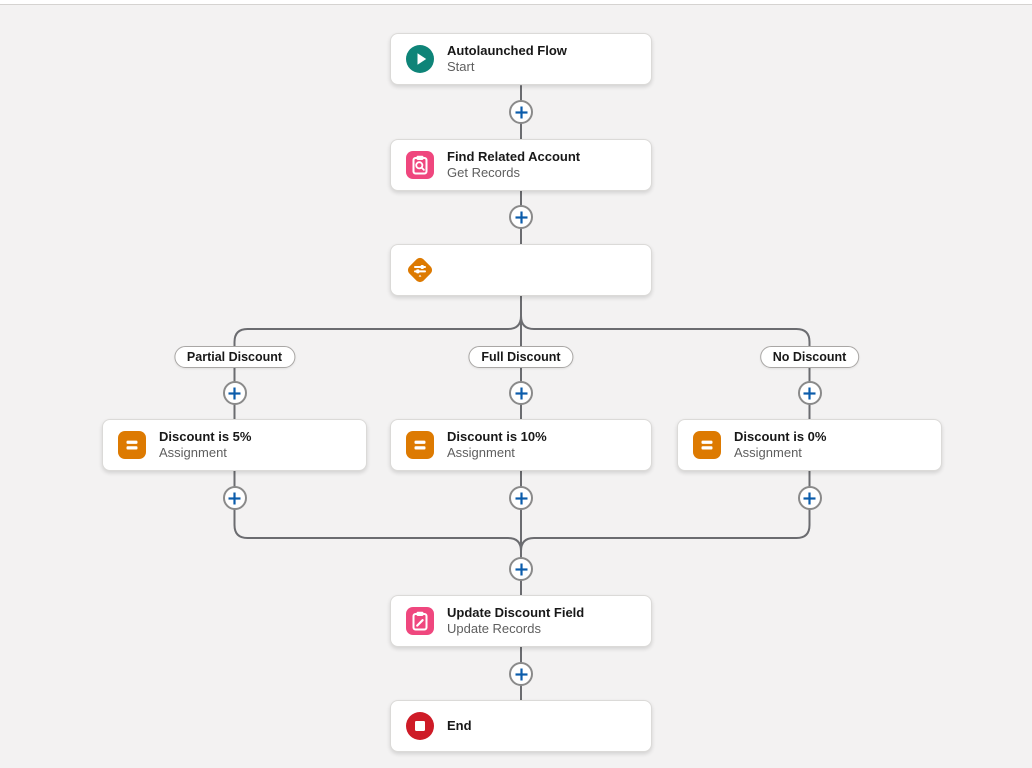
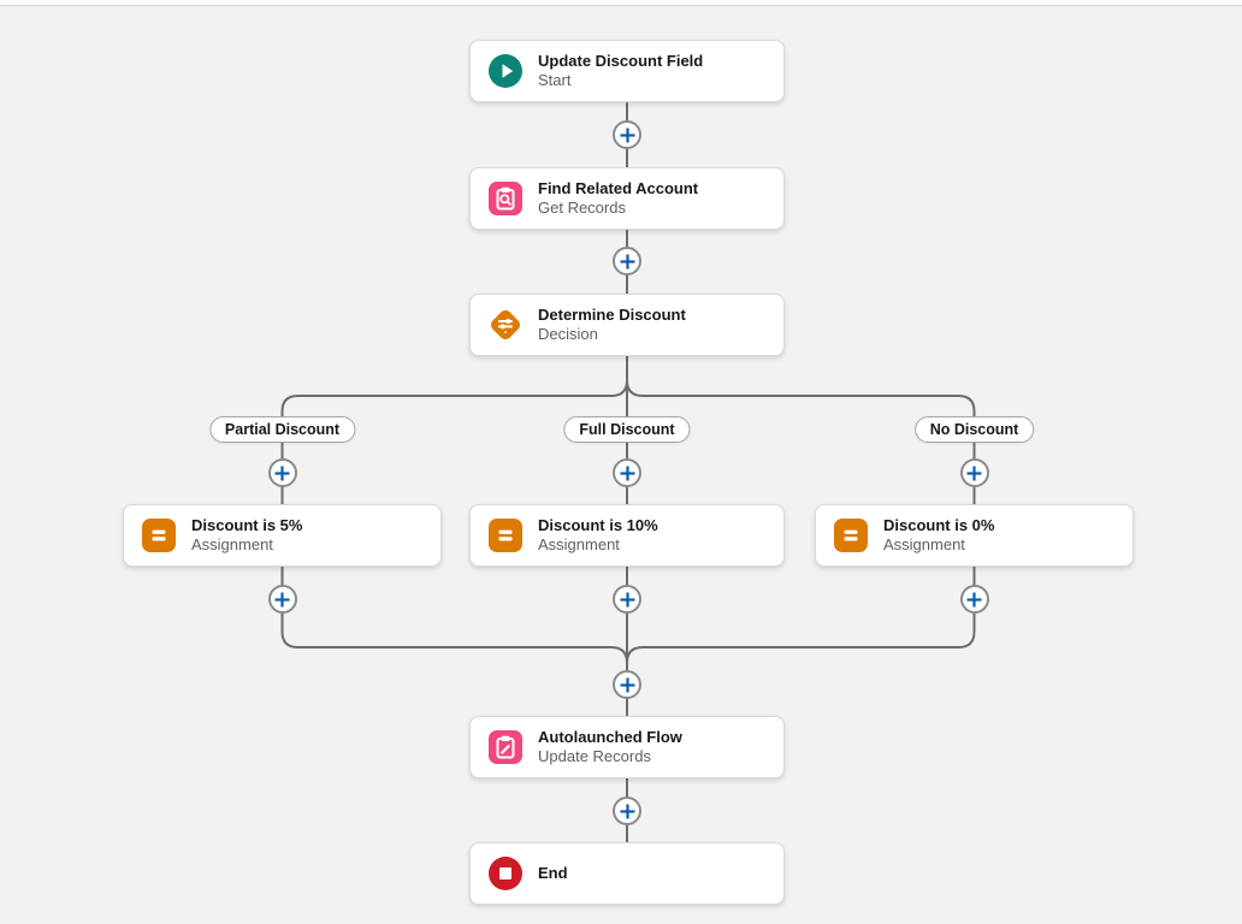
- Autolaunched Flow
+ Update Discount Field
  Start
  Find Related Account
  Get Records
+ Determine Discount
+ Decision
  Partial Discount
  Full Discount
  No Discount
  Discount is 5%
  Assignment
  Discount is 10%
  Assignment
  Discount is 0%
  Assignment
- Update Discount Field
+ Autolaunched Flow
  Update Records
  End
